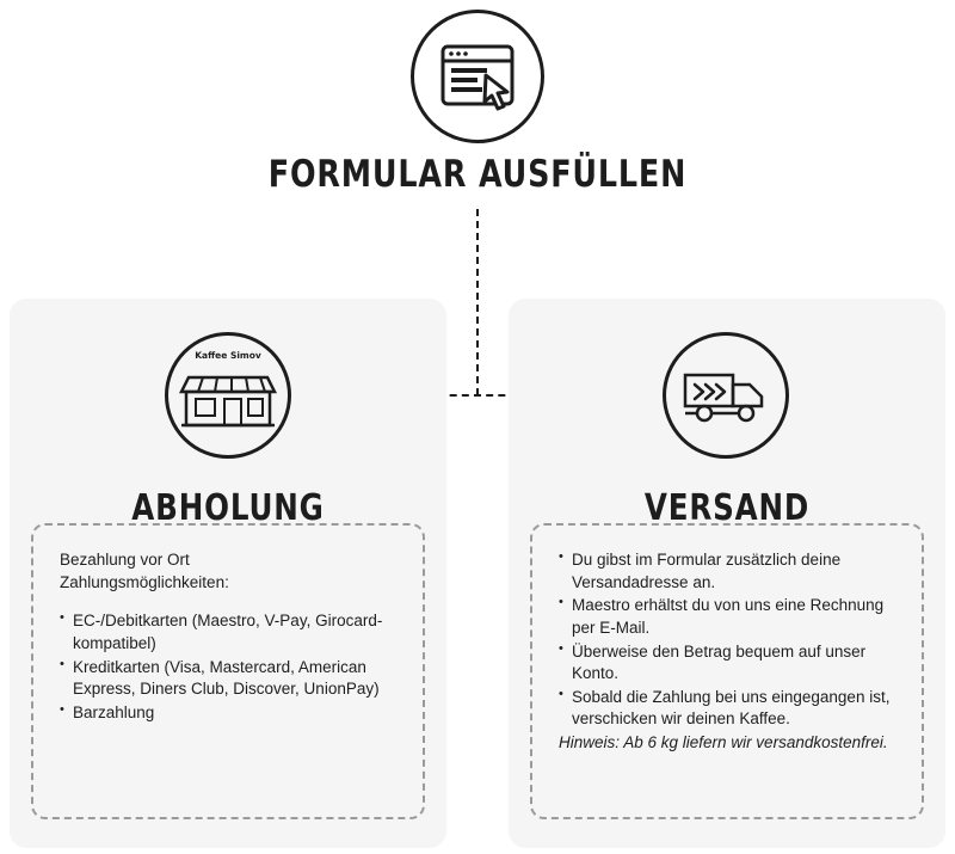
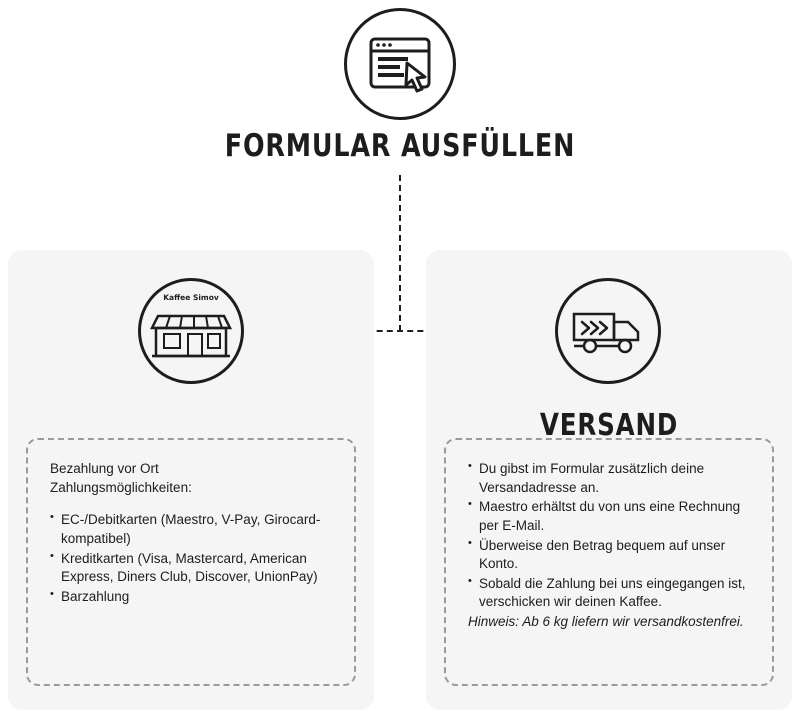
  FORMULAR AUSFÜLLEN
  Kaffee Simov
- ABHOLUNG
  VERSAND
  Bezahlung vor Ort
  Zahlungsmöglichkeiten:
  EC-/Debitkarten (Maestro, V-Pay, Girocard-kompatibel)
  Kreditkarten (Visa, Mastercard, American Express, Diners Club, Discover, UnionPay)
  Barzahlung
  Du gibst im Formular zusätzlich deine Versandadresse an.
  Maestro erhältst du von uns eine Rechnung per E-Mail.
  Überweise den Betrag bequem auf unser Konto.
  Sobald die Zahlung bei uns eingegangen ist, verschicken wir deinen Kaffee.
  Hinweis: Ab 6 kg liefern wir versandkostenfrei.
